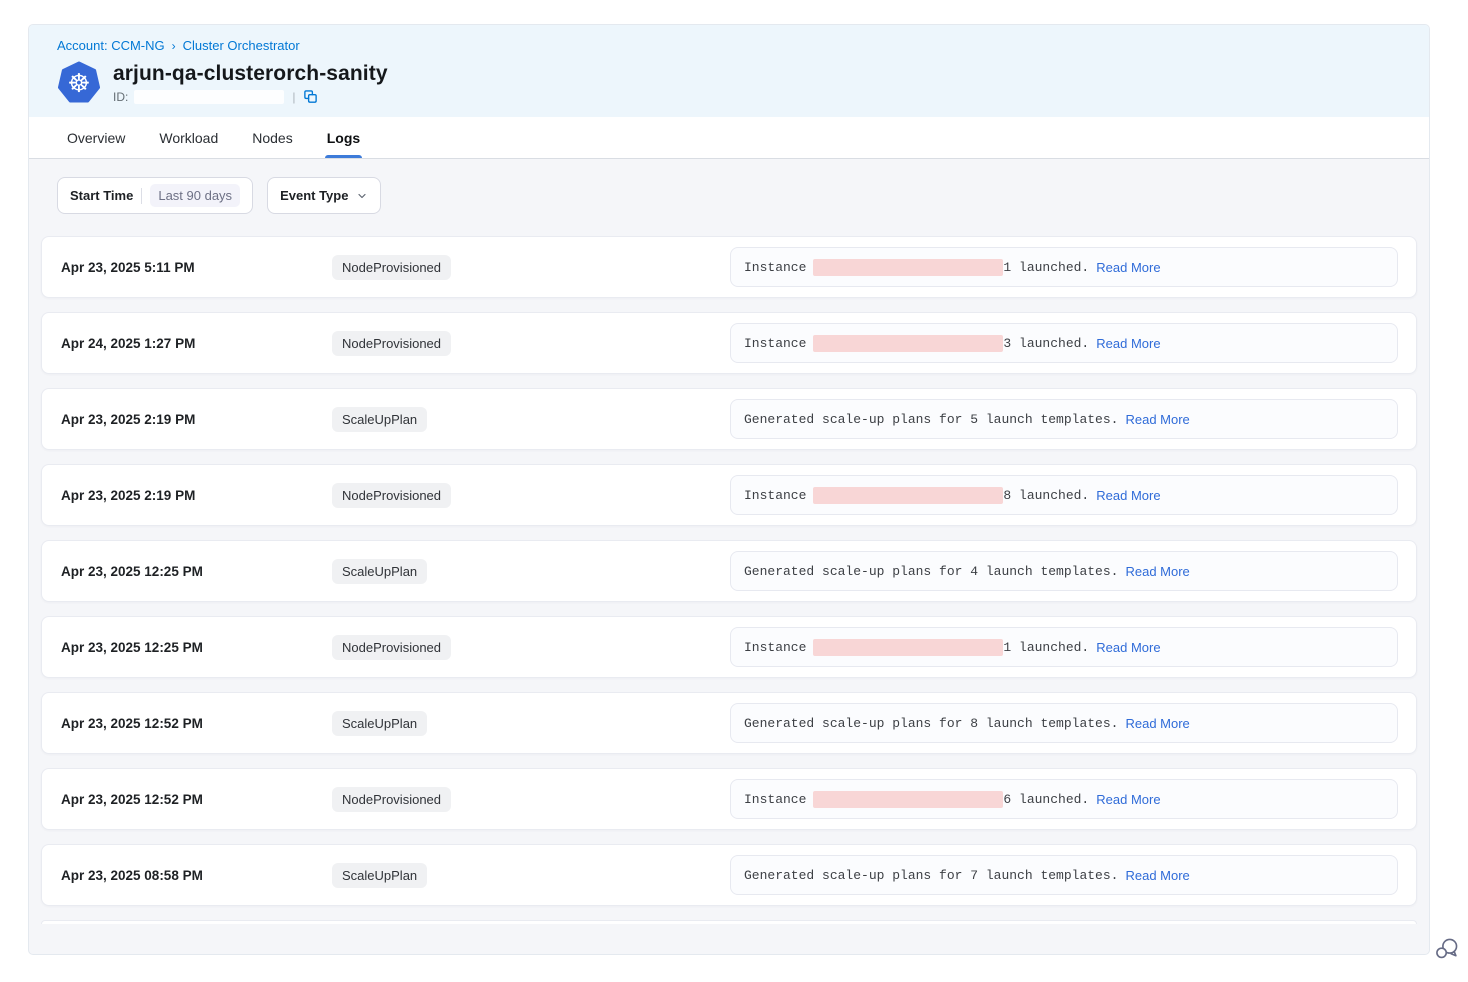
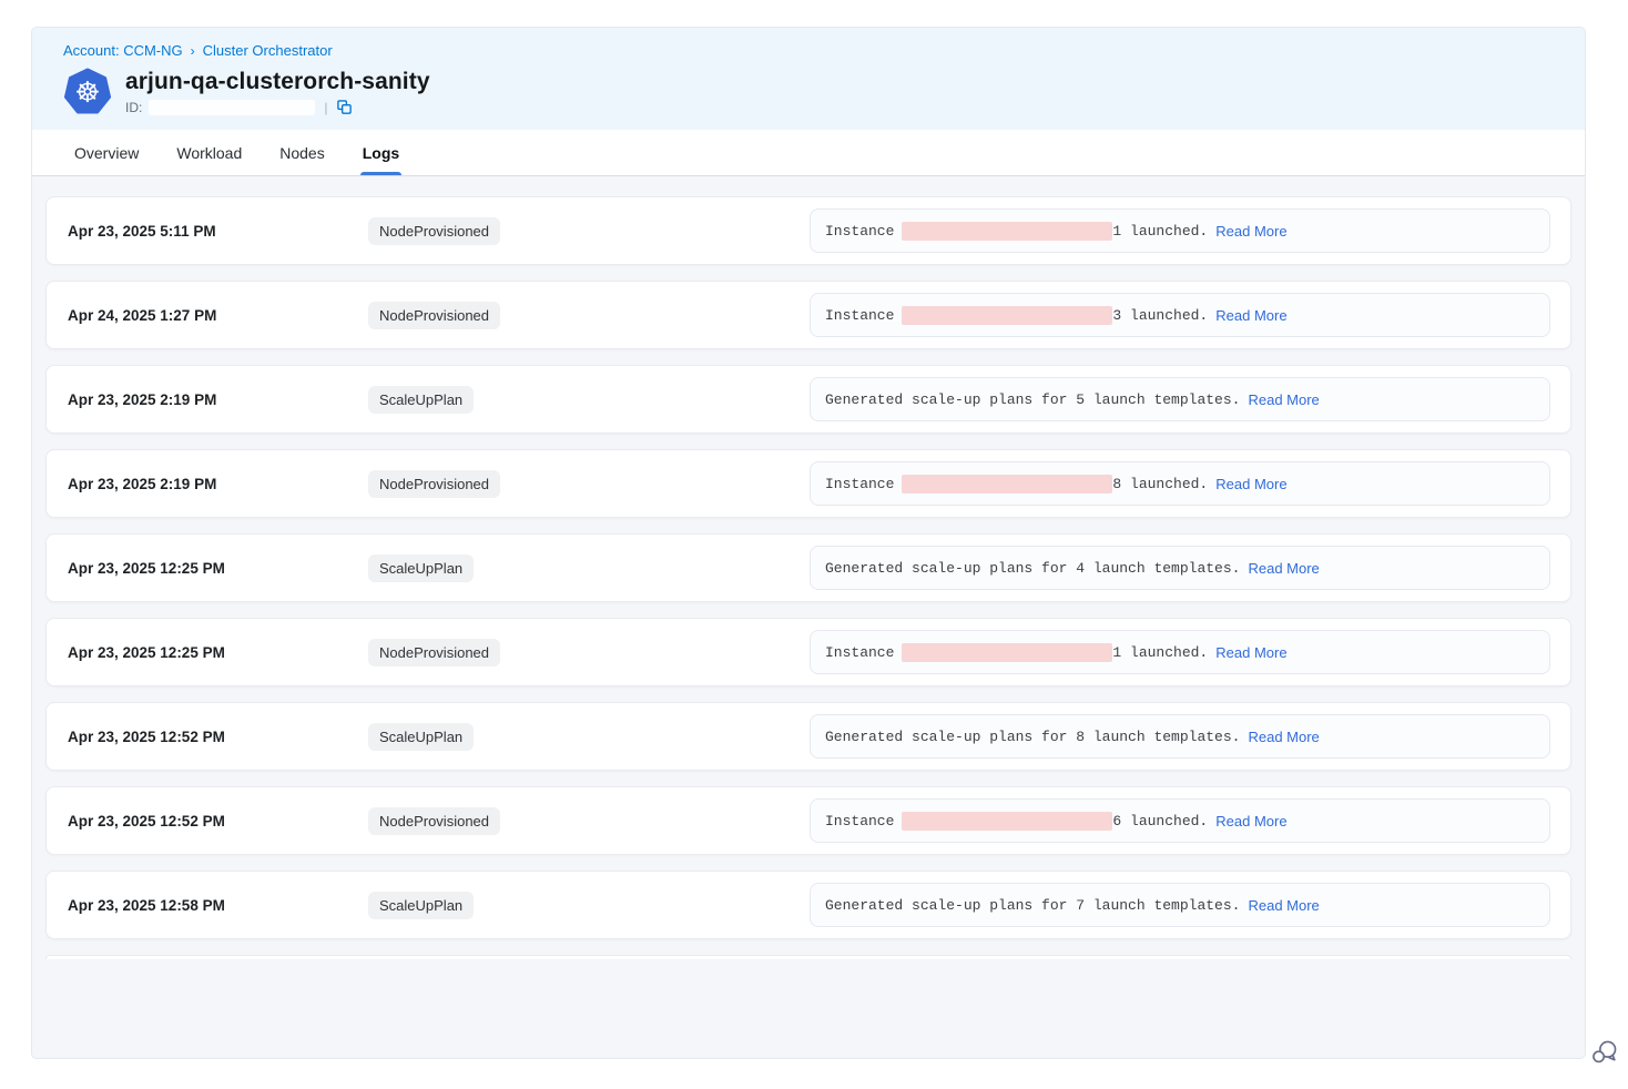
  Account: CCM-NG › Cluster Orchestrator
  ☸
  arjun-qa-clusterorch-sanity
  ID:
  |
  Overview
  Workload
  Nodes
  Logs
- Start Time
- Last 90 days
- Event Type
  Apr 23, 2025 5:11 PM
  NodeProvisioned
  Instance
  1 launched.
  Read More
  Apr 24, 2025 1:27 PM
  NodeProvisioned
  Instance
  3 launched.
  Read More
  Apr 23, 2025 2:19 PM
  ScaleUpPlan
  Generated scale-up plans for 5 launch templates.
  Read More
  Apr 23, 2025 2:19 PM
  NodeProvisioned
  Instance
  8 launched.
  Read More
  Apr 23, 2025 12:25 PM
  ScaleUpPlan
  Generated scale-up plans for 4 launch templates.
  Read More
  Apr 23, 2025 12:25 PM
  NodeProvisioned
  Instance
  1 launched.
  Read More
  Apr 23, 2025 12:52 PM
  ScaleUpPlan
  Generated scale-up plans for 8 launch templates.
  Read More
  Apr 23, 2025 12:52 PM
  NodeProvisioned
  Instance
  6 launched.
  Read More
- Apr 23, 2025 08:58 PM
+ Apr 23, 2025 12:58 PM
  ScaleUpPlan
  Generated scale-up plans for 7 launch templates.
  Read More
